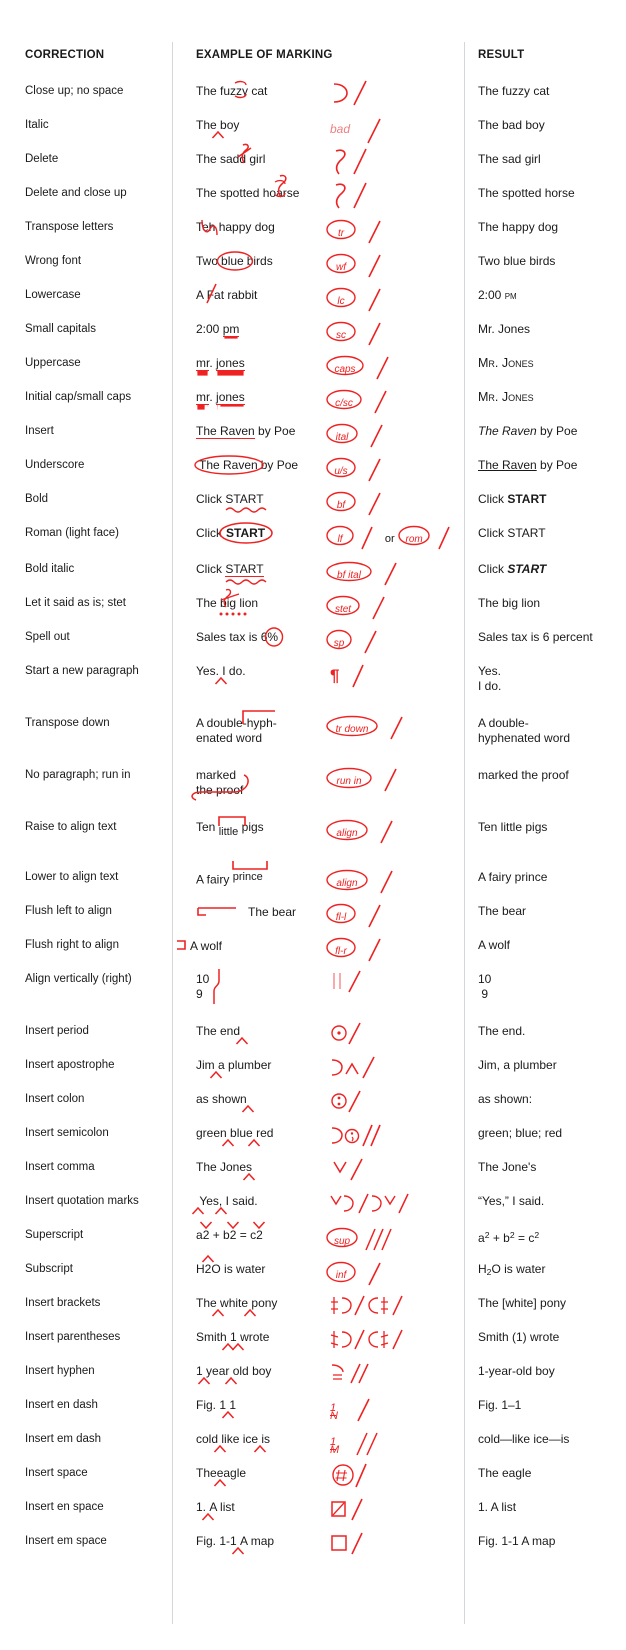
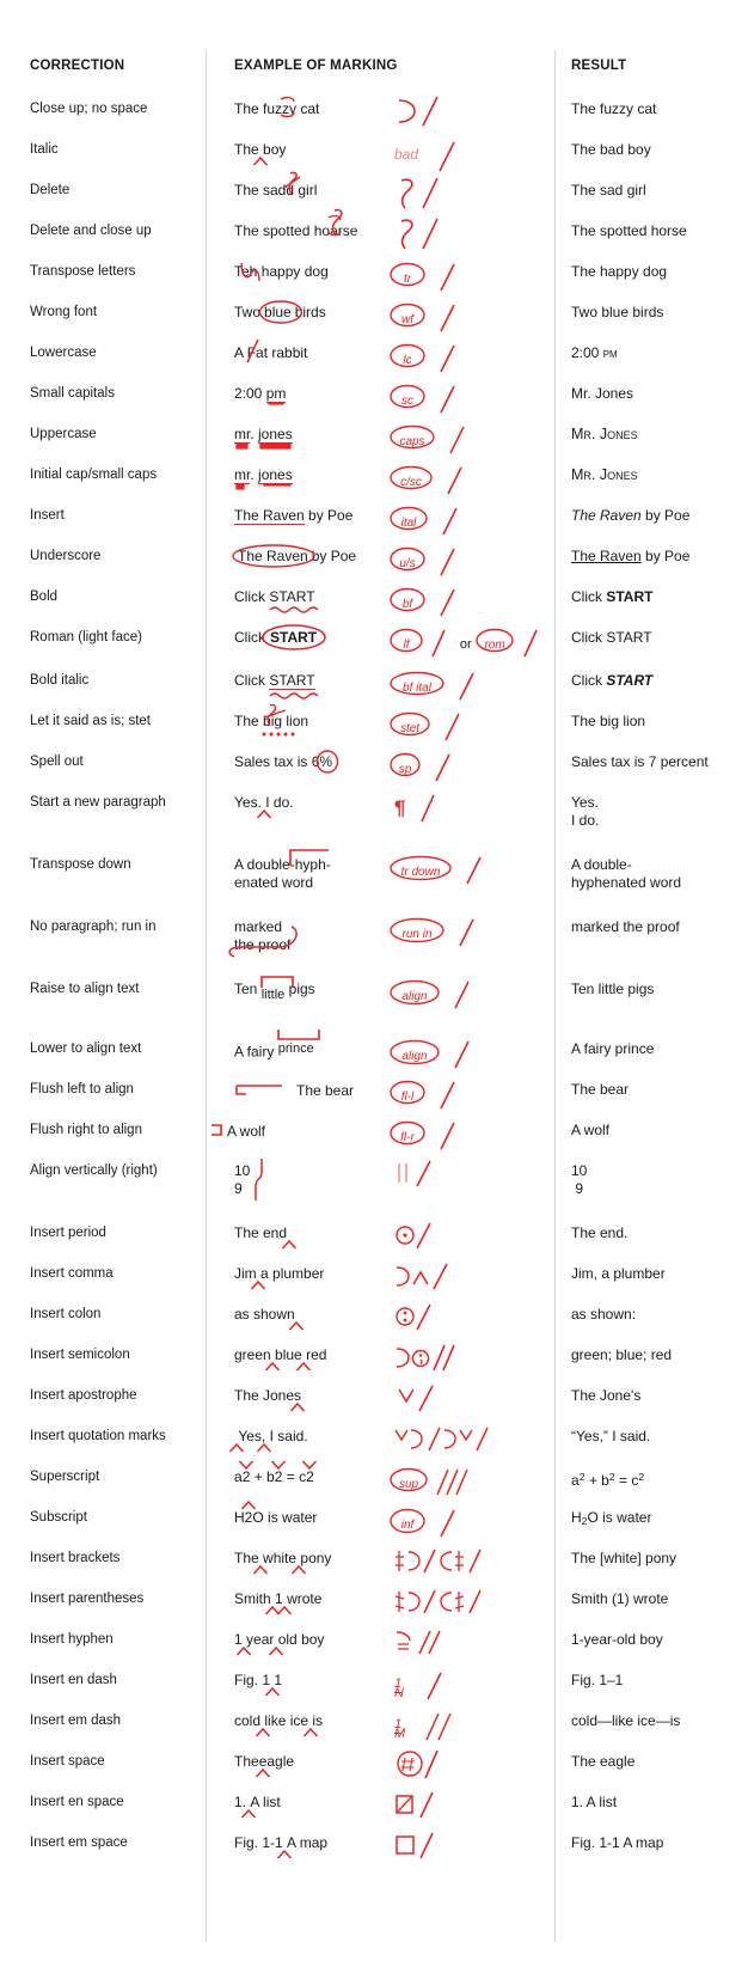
  CORRECTION
  EXAMPLE OF MARKING
  RESULT
  Close up; no space
  The fuzzy cat
  The fuzzy cat
  Italic
  The boy
  bad
  The bad boy
  Delete
  The sadd girl
  The sad girl
  Delete and close up
  The spotted hoarse
  The spotted horse
  Transpose letters
  Teh happy dog
  tr
  The happy dog
  Wrong font
  Two blue birds
  wf
  Two blue birds
  Lowercase
  A Fat rabbit
  lc
  2:00 pm
  Small capitals
  2:00 pm
  sc
  Mr. Jones
  Uppercase
  mr. jones
  caps
  Mr. Jones
  Initial cap/small caps
  mr. jones
  c/sc
  Mr. Jones
  Insert
  The Raven by Poe
  ital
  The Raven by Poe
  Underscore
  The Raven by Poe
  u/s
  The Raven by Poe
  Bold
  Click START
  bf
  Click START
  Roman (light face)
  Click START
  lf or rom
  Click START
  Bold italic
  Click START
  bf ital
  Click START
  Let it said as is; stet
  The big lion
  stet
  The big lion
  Spell out
  Sales tax is 6%
  sp
- Sales tax is 6 percent
+ Sales tax is 7 percent
  Start a new paragraph
  Yes. I do.
  ¶
  Yes.
  I do.
  Transpose down
  A double-hyph-
  enated word
  tr down
  A double-
  hyphenated word
  No paragraph; run in
  marked
  the proof
  run in
  marked the proof
  Raise to align text
  Ten little pigs
  align
  Ten little pigs
  Lower to align text
  A fairy prince
  align
  A fairy prince
  Flush left to align
  The bear
  fl-l
  The bear
  Flush right to align
  A wolf
  fl-r
  A wolf
  Align vertically (right)
  10
  9
  10
  9
  Insert period
  The end
  The end.
- Insert apostrophe
+ Insert comma
  Jim a plumber
  Jim, a plumber
  Insert colon
  as shown
  as shown:
  Insert semicolon
  green blue red
  green; blue; red
- Insert comma
+ Insert apostrophe
  The Jones
  The Jone's
  Insert quotation marks
  Yes, I said.
  “Yes,” I said.
  Superscript
  a2 + b2 = c2
  sup
  a2 + b2 = c2
  Subscript
  H2O is water
  inf
  H2O is water
  Insert brackets
  The white pony
  The [white] pony
  Insert parentheses
  Smith 1 wrote
  Smith (1) wrote
  Insert hyphen
  1 year old boy
  1-year-old boy
  Insert en dash
  Fig. 1 1
  1
  N
  Fig. 1–1
  Insert em dash
  cold like ice is
  1
  M
  cold—like ice—is
  Insert space
  Theeagle
  The eagle
  Insert en space
  1. A list
  1. A list
  Insert em space
  Fig. 1-1 A map
  Fig. 1-1 A map
